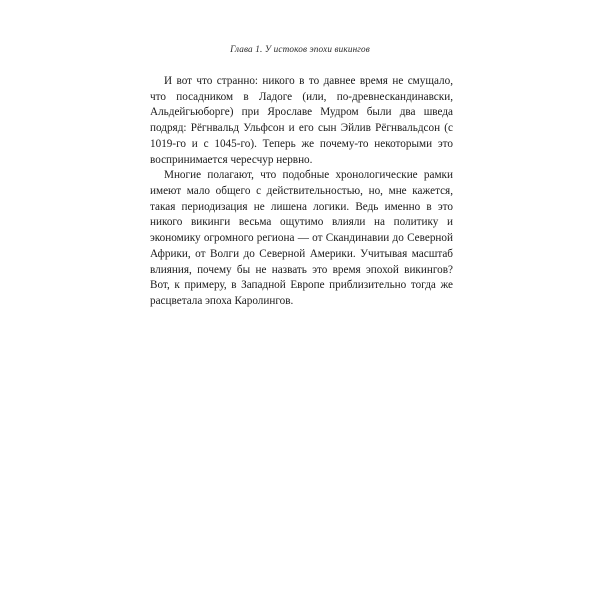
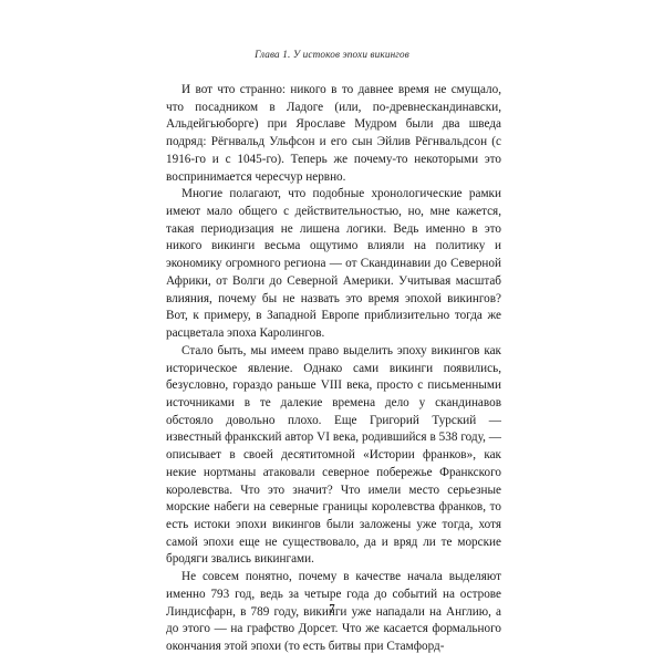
  Глава 1. У истоков эпохи викингов
- И вот что странно: никого в то давнее время не смущало, что посадником в Ладоге (или, по-древнескандинавски, Альдейгьюборге) при Ярославе Мудром были два шведа подряд: Рёгнвальд Ульфсон и его сын Эйлив Рёгнвальдсон (с 1019-го и с 1045-го). Теперь же почему-то некоторыми это воспринимается чересчур нервно.
+ И вот что странно: никого в то давнее время не смущало, что посадником в Ладоге (или, по-древнескандинавски, Альдейгьюборге) при Ярославе Мудром были два шведа подряд: Рёгнвальд Ульфсон и его сын Эйлив Рёгнвальдсон (с 1916-го и с 1045-го). Теперь же почему-то некоторыми это воспринимается чересчур нервно.
  Многие полагают, что подобные хронологические рамки имеют мало общего с действительностью, но, мне кажет­ся, такая периодизация не лишена логики. Ведь именно в это никого викинги весьма ощутимо влияли на политику и экономику огромного региона — от Скандинавии до Се­верной Африки, от Волги до Северной Америки. Учитывая масштаб влияния, почему бы не назвать это время эпохой викингов? Вот, к примеру, в Западной Европе приблизи­тельно тогда же расцветала эпоха Каролингов.
+ Стало быть, мы имеем право выделить эпоху викин­гов как историческое явление. Однако сами викинги по­явились, безусловно, гораздо раньше VIII века, просто с письменными источниками в те далекие времена дело у скандинавов обстояло довольно плохо. Еще Григорий Тур­ский — известный франкский автор VI века, родившийся в 538 году, — описывает в своей десятитомной «Истории франков», как некие нортманы атаковали северное побере­жье Франкского королевства. Что это значит? Что имели место серьезные морские набеги на северные границы королевства франков, то есть истоки эпохи викингов были заложены уже тогда, хотя самой эпохи еще не существо­вало, да и вряд ли те морские бродяги звались викингами.
+ Не совсем понятно, почему в качестве начала выделяют именно 793 год, ведь за четыре года до событий на острове Линдисфарн, в 789 году, викинги уже нападали на Англию, а до этого — на графство Дорсет. Что же касается формаль­ного окончания этой эпохи (то есть битвы при Стамфорд-
+ 7
